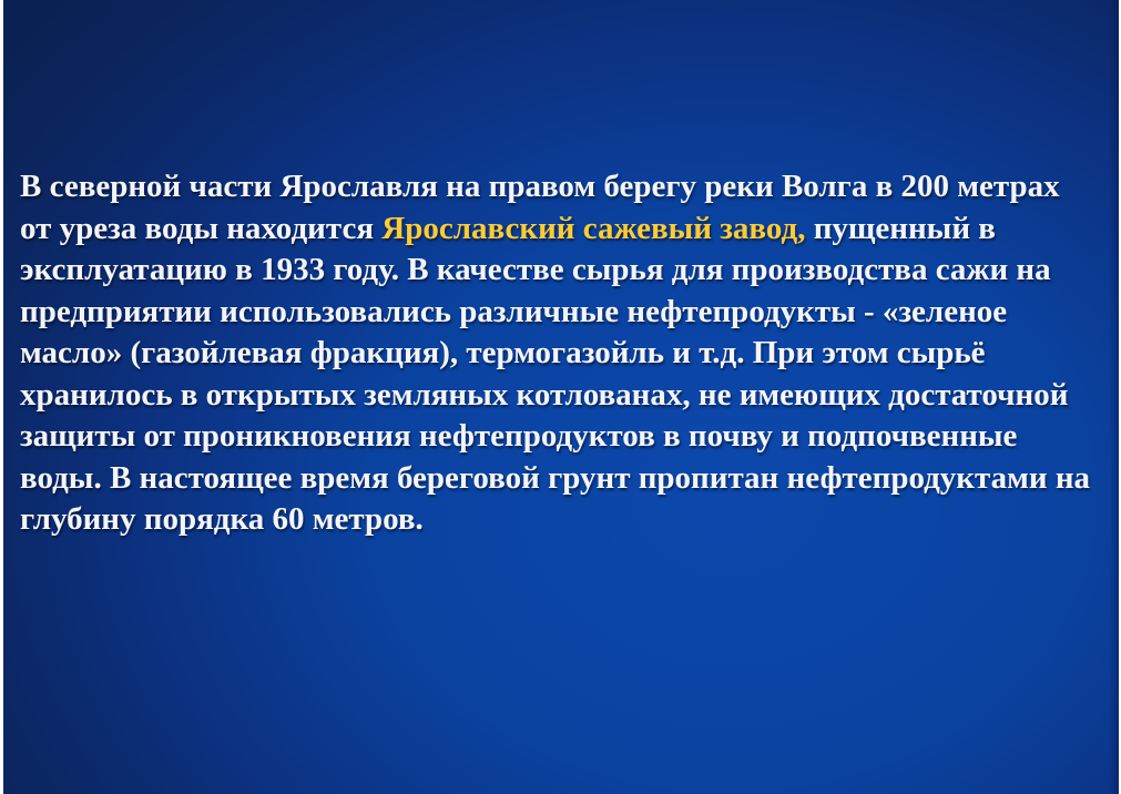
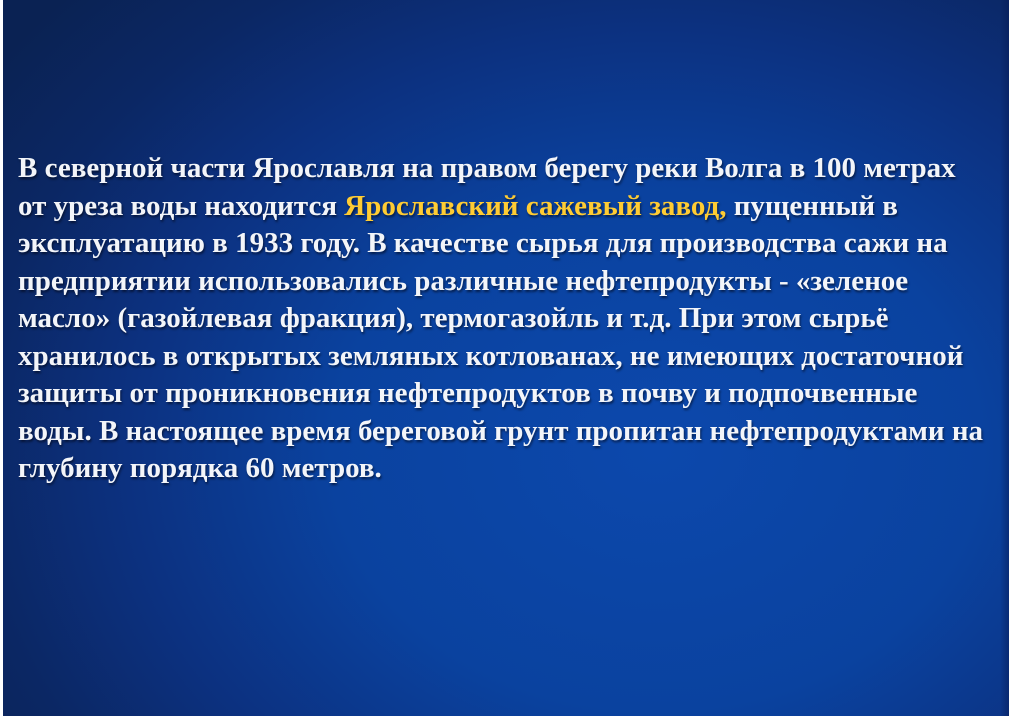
- В северной части Ярославля на правом берегу реки Волга в 200 метрах от уреза воды находится Ярославский сажевый завод, пущенный в эксплуатацию в 1933 году. В качестве сырья для производства сажи на предприятии использовались различные нефтепродукты - «зеленое масло» (газойлевая фракция), термогазойль и т.д. При этом сырьё хранилось в открытых земляных котлованах, не имеющих достаточной защиты от проникновения нефтепродуктов в почву и подпочвенные воды. В настоящее время береговой грунт пропитан нефтепродуктами на глубину порядка 60 метров.
+ В северной части Ярославля на правом берегу реки Волга в 100 метрах от уреза воды находится Ярославский сажевый завод, пущенный в эксплуатацию в 1933 году. В качестве сырья для производства сажи на предприятии использовались различные нефтепродукты - «зеленое масло» (газойлевая фракция), термогазойль и т.д. При этом сырьё хранилось в открытых земляных котлованах, не имеющих достаточной защиты от проникновения нефтепродуктов в почву и подпочвенные воды. В настоящее время береговой грунт пропитан нефтепродуктами на глубину порядка 60 метров.
